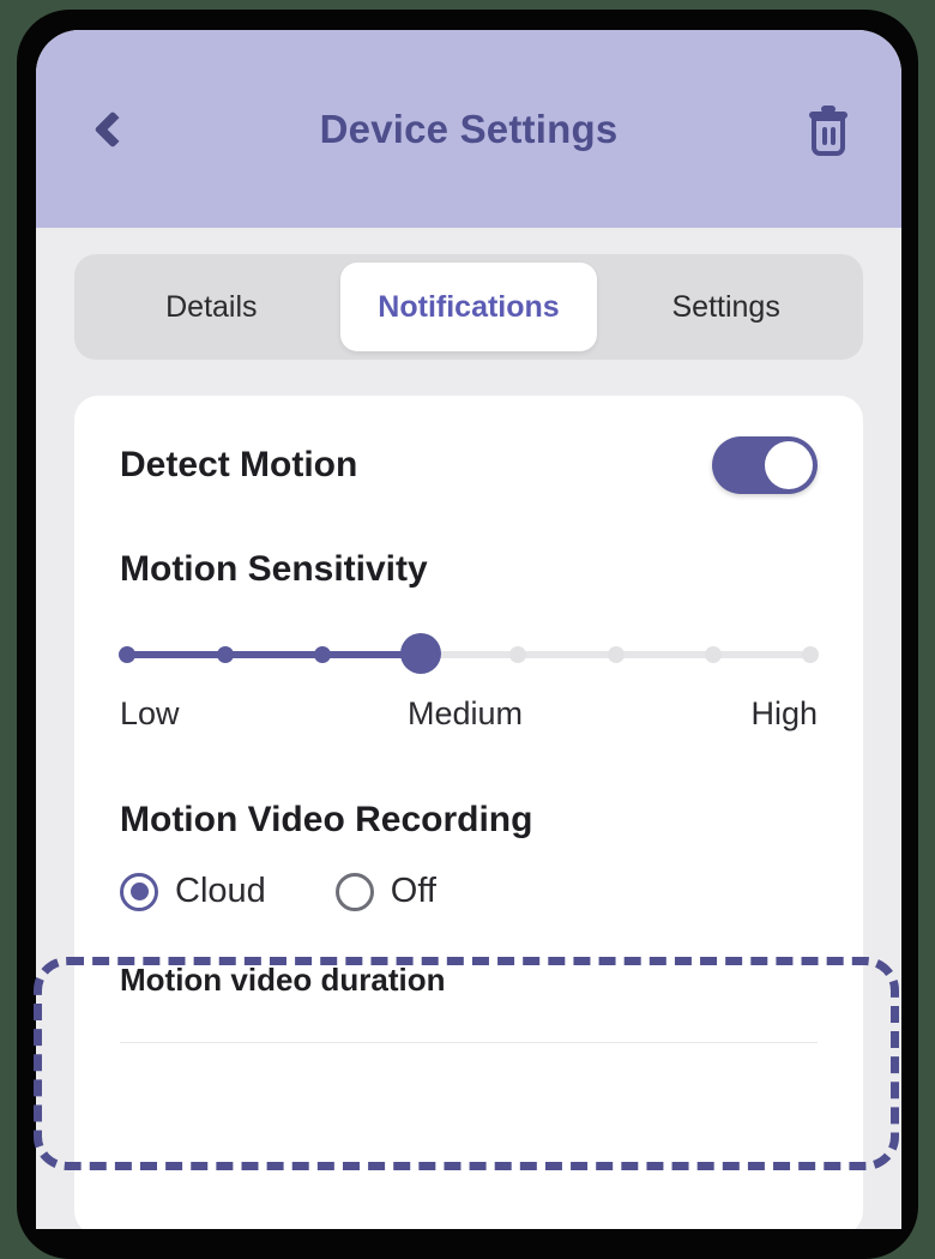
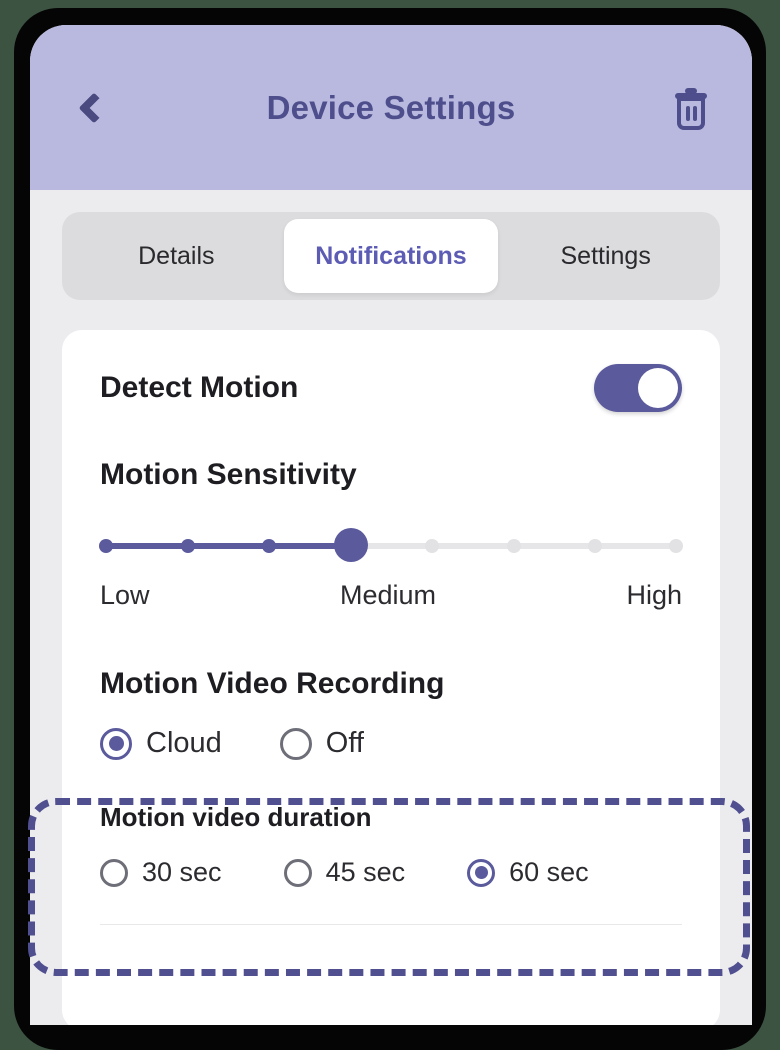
  Device Settings
  Details
  Notifications
  Settings
  Detect Motion
  Motion Sensitivity
  Low
  Medium
  High
  Motion Video Recording
  Cloud
  Off
  Motion video duration
+ 30 sec
+ 45 sec
+ 60 sec
